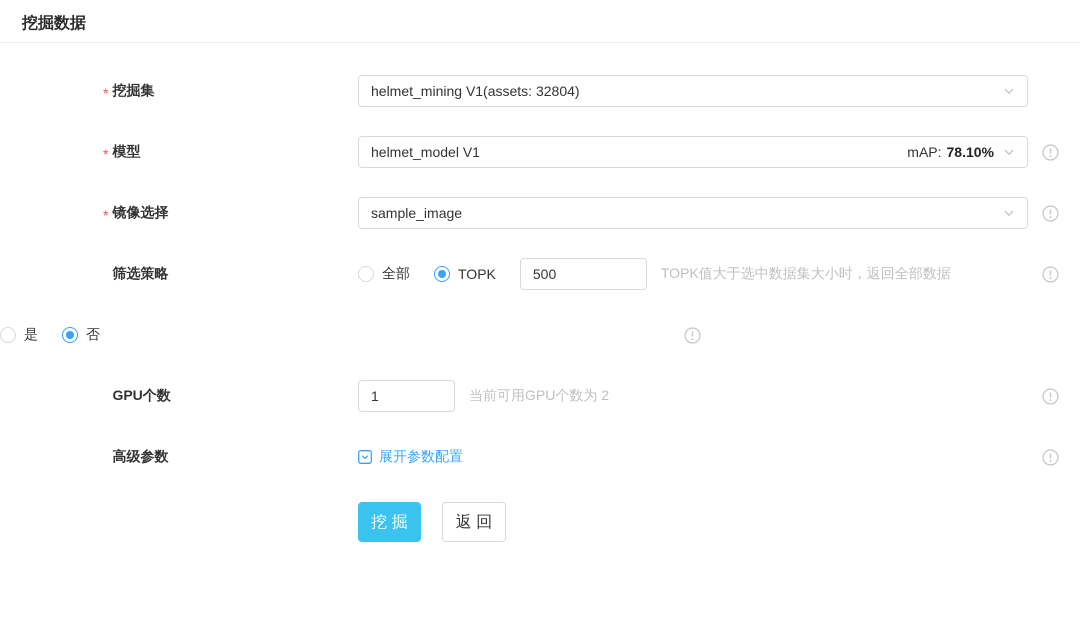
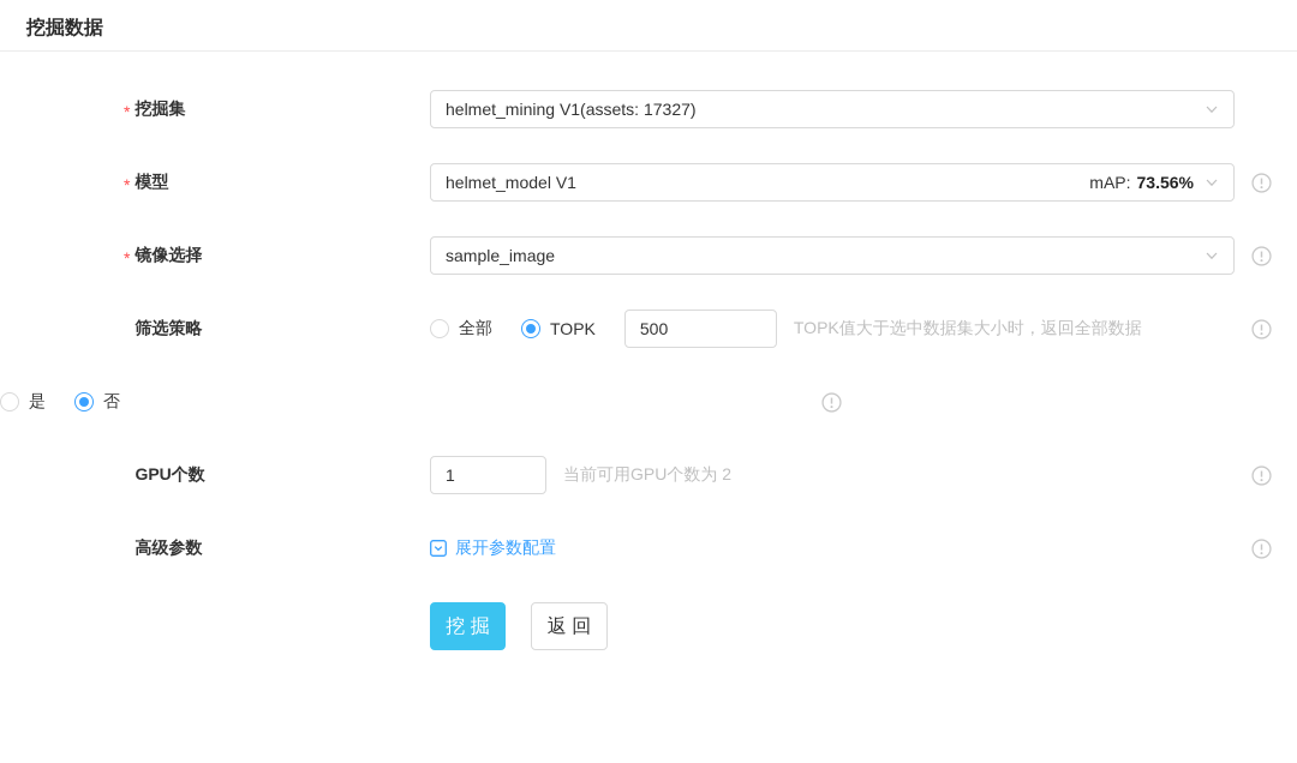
  挖掘数据
  *
  挖掘集
- helmet_mining V1(assets: 32804)
+ helmet_mining V1(assets: 17327)
  *
  模型
  helmet_model V1
  mAP:
- 78.10%
+ 73.56%
  *
  镜像选择
  sample_image
  筛选策略
  全部
  TOPK
  500
  TOPK值大于选中数据集大小时，返回全部数据
  是
  否
  GPU个数
  1
  当前可用GPU个数为 2
  高级参数
  展开参数配置
  挖 掘
  返 回
